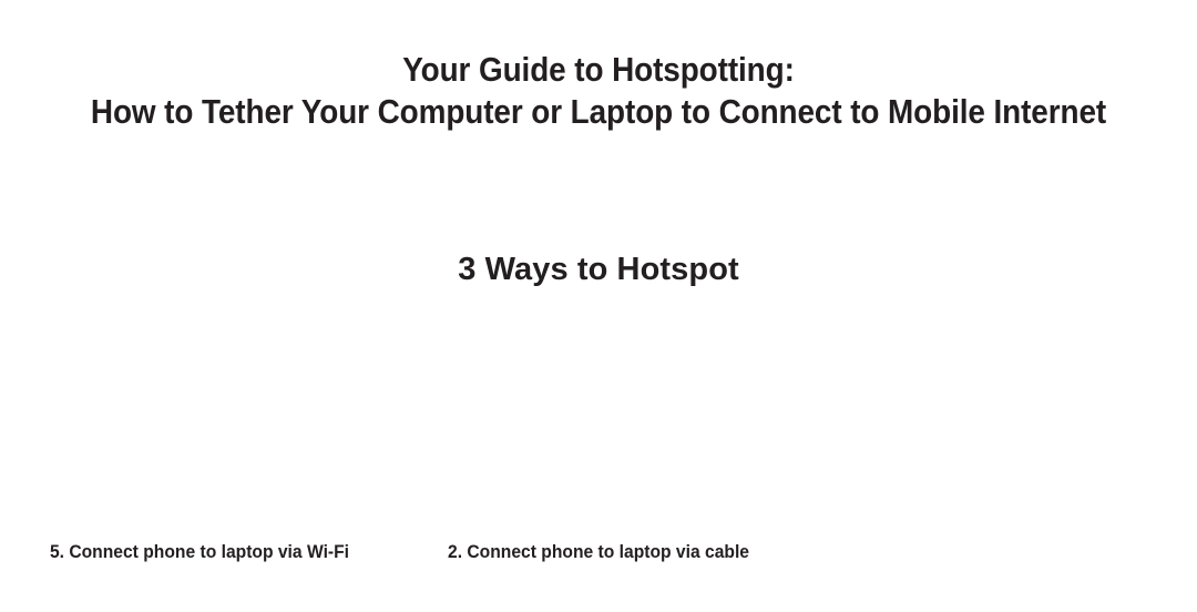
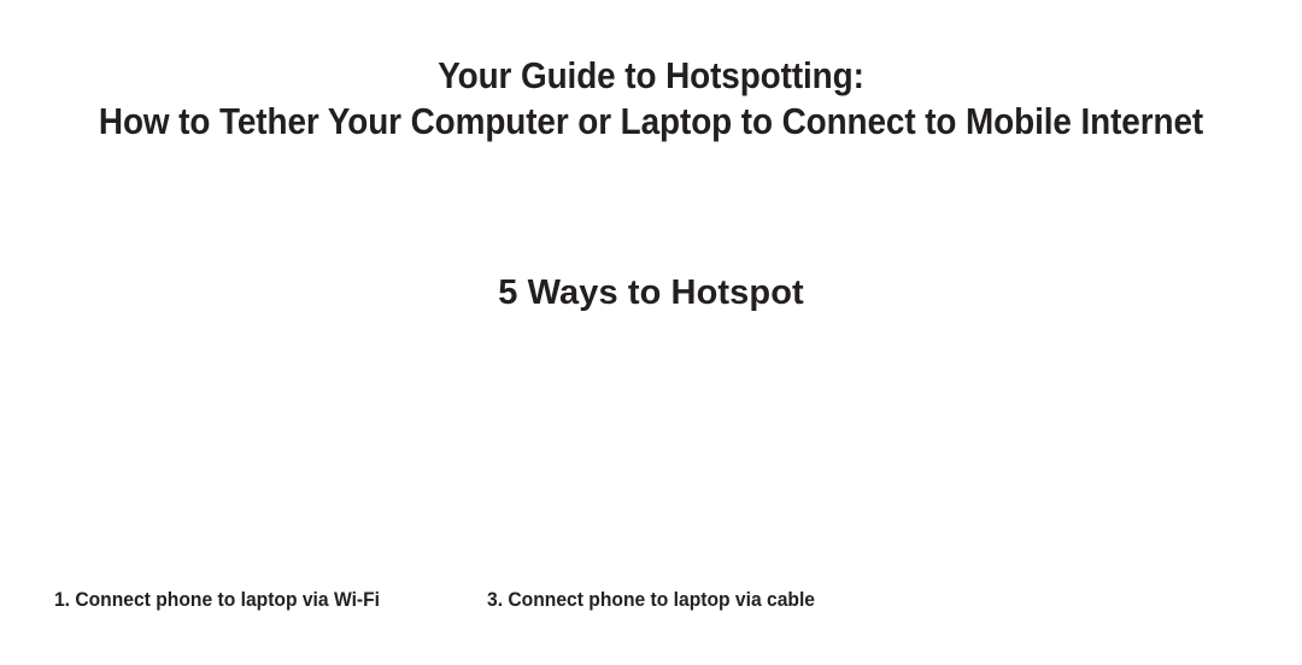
  Your Guide to Hotspotting:
  How to Tether Your Computer or Laptop to Connect to Mobile Internet
- 3 Ways to Hotspot
+ 5 Ways to Hotspot
- 5. Connect phone to laptop via Wi-Fi
+ 1. Connect phone to laptop via Wi-Fi
- 2. Connect phone to laptop via cable
+ 3. Connect phone to laptop via cable
